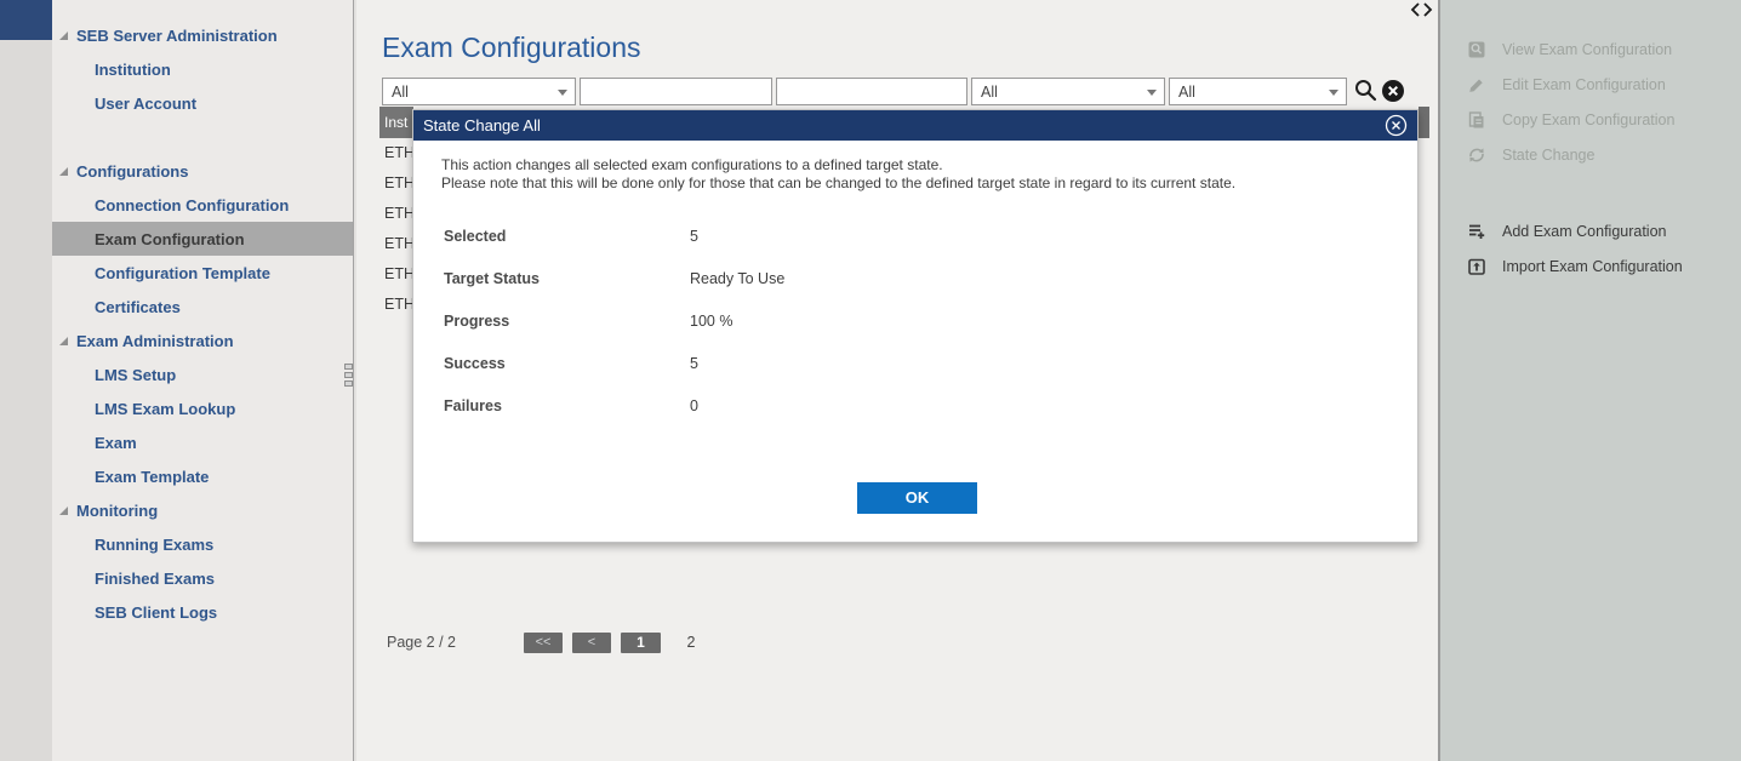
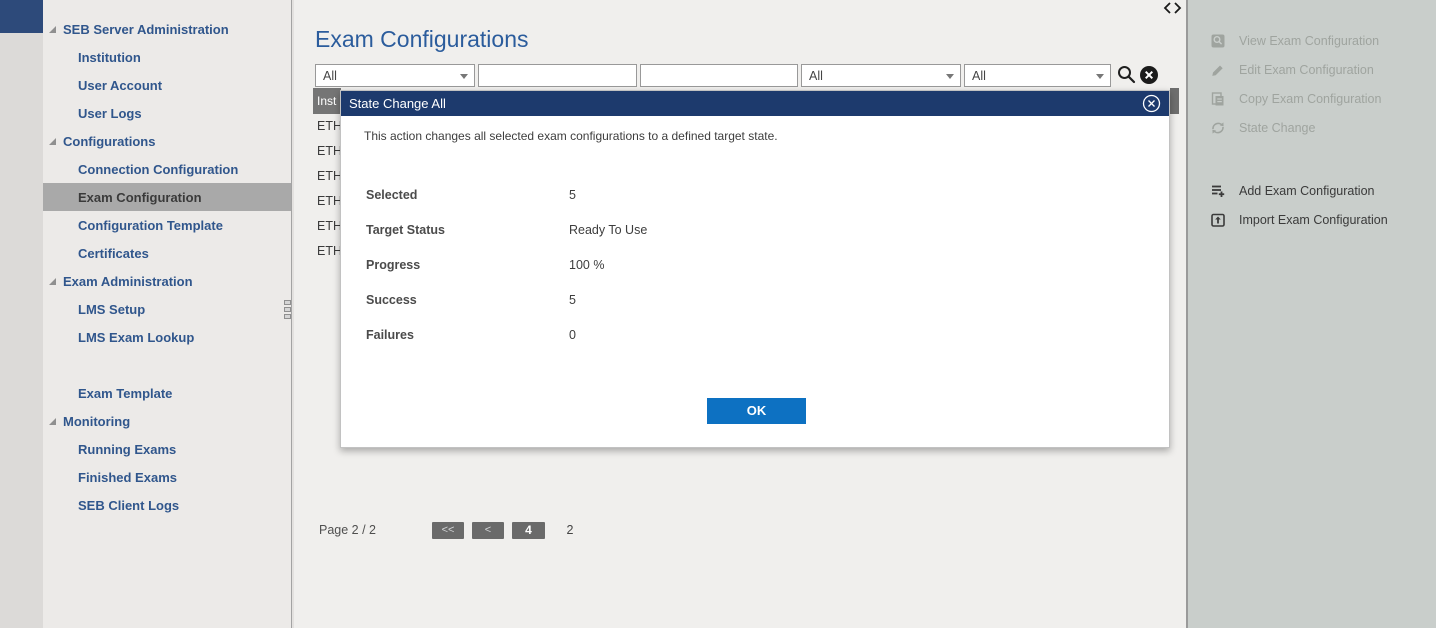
  SEB Server Administration
  Institution
  User Account
+ User Logs
  Configurations
  Connection Configuration
  Exam Configuration
  Configuration Template
  Certificates
  Exam Administration
  LMS Setup
  LMS Exam Lookup
- Exam
  Exam Template
  Monitoring
  Running Exams
  Finished Exams
  SEB Client Logs
  Exam Configurations
  All
  All
  All
  Inst
  ETH
  ETH
  ETH
  ETH
  ETH
  ETH
  Page 2 / 2
  <<
  <
- 1
+ 4
  2
  State Change All
  This action changes all selected exam configurations to a defined target state.
- Please note that this will be done only for those that can be changed to the defined target state in regard to its current state.
  Selected
  5
  Target Status
  Ready To Use
  Progress
  100 %
  Success
  5
  Failures
  0
  OK
  View Exam Configuration
  Edit Exam Configuration
  Copy Exam Configuration
  State Change
  Add Exam Configuration
  Import Exam Configuration
